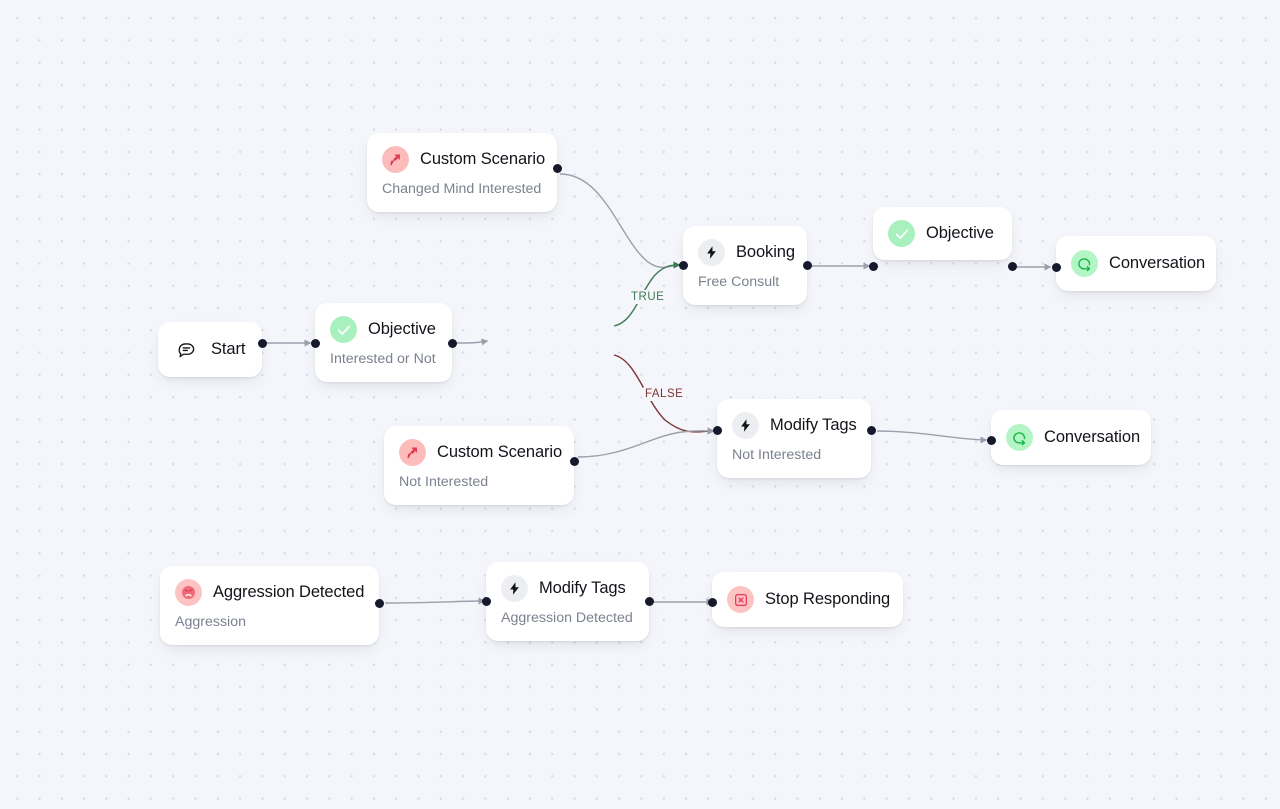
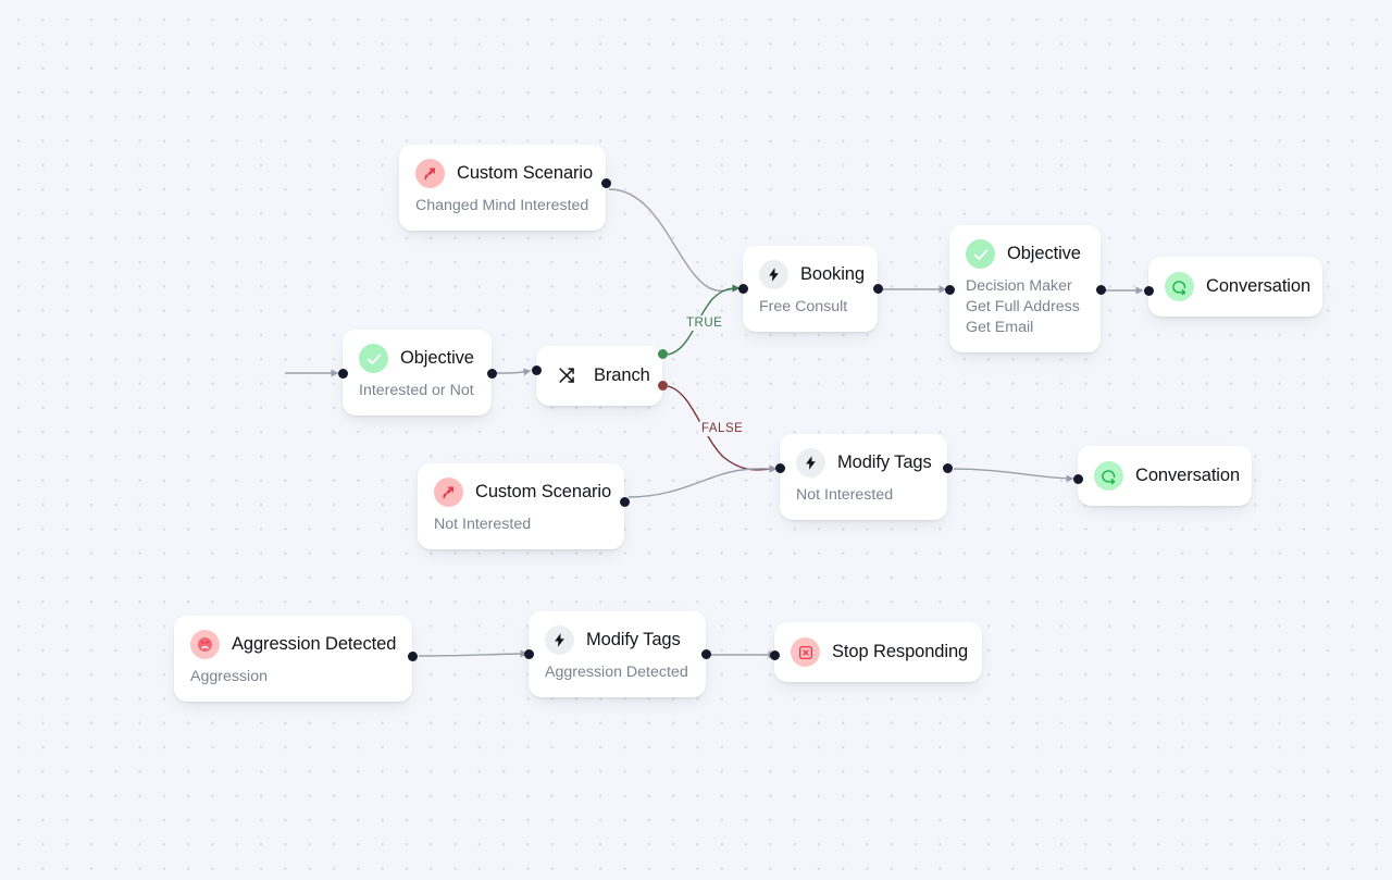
  Custom Scenario
  Changed Mind Interested
- Start
  Objective
  Interested or Not
+ Branch
  TRUE
  FALSE
  Booking
  Free Consult
  Objective
+ Decision Maker
+ Get Full Address
+ Get Email
  Conversation
  Custom Scenario
  Not Interested
  Modify Tags
  Not Interested
  Conversation
  Aggression Detected
  Aggression
  Modify Tags
  Aggression Detected
  Stop Responding
